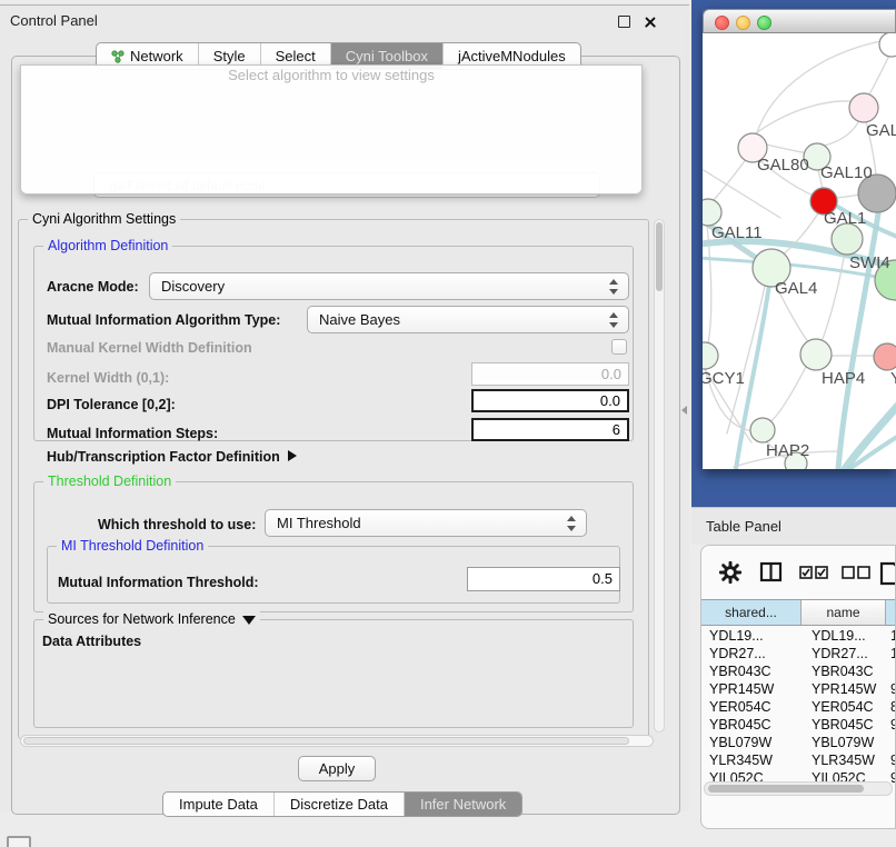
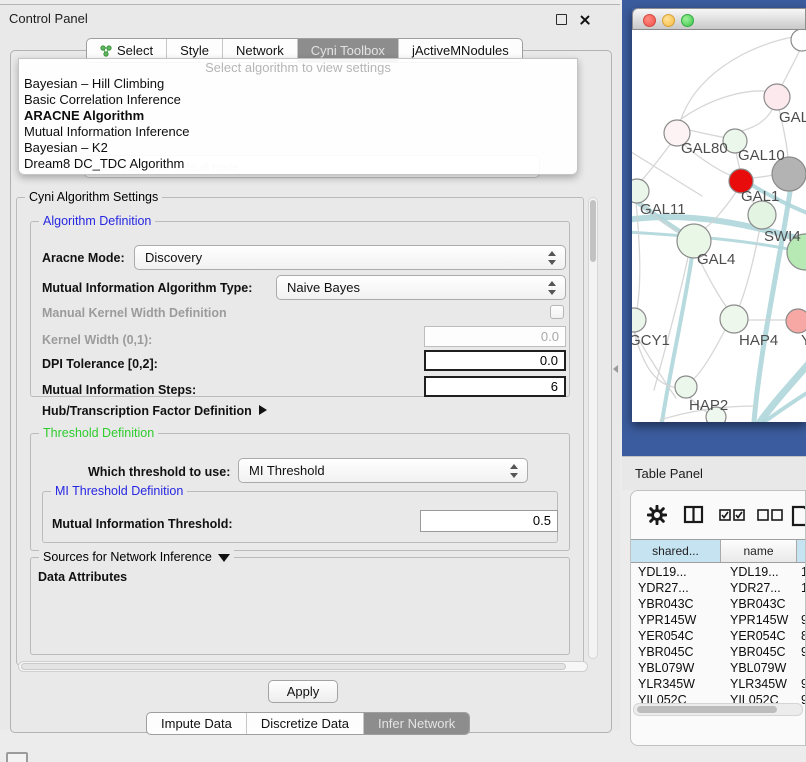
  Control Panel
- Network
+ Select
  Style
- Select
+ Network
  Cyni Toolbox
  jActiveMNodules
  Select algorithm to view settings
+ Bayesian – Hill Climbing
+ Basic Correlation Inference
+ ARACNE Algorithm
+ Mutual Information Inference
+ Bayesian – K2
+ Dream8 DC_TDC Algorithm
  Cyni Algorithm Settings
  Algorithm Definition
  Aracne Mode:
  Discovery
  Mutual Information Algorithm Type:
  Naive Bayes
  Manual Kernel Width Definition
  Kernel Width (0,1):
  0.0
  DPI Tolerance [0,2]:
  0.0
  Mutual Information Steps:
  6
  Hub/Transcription Factor Definition
  Threshold Definition
  Which threshold to use:
  MI Threshold
  MI Threshold Definition
  Mutual Information Threshold:
  0.5
  Sources for Network Inference
  Data Attributes
  Apply
  Impute Data
  Discretize Data
  Infer Network
  GAL
  GAL80
  GAL10
  GAL1
  GAL11
  SWI4
  GAL4
  GCY1
  HAP4
  HAP2
  Table Panel
  shared...
  name
  YDL19...
  YDL19...
  YDR27...
  YDR27...
  YBR043C
  YBR043C
  YPR145W
  YPR145W
  YER054C
  YER054C
  YBR045C
  YBR045C
  YBL079W
  YBL079W
  YLR345W
  YLR345W
  YIL052C
  YIL052C
